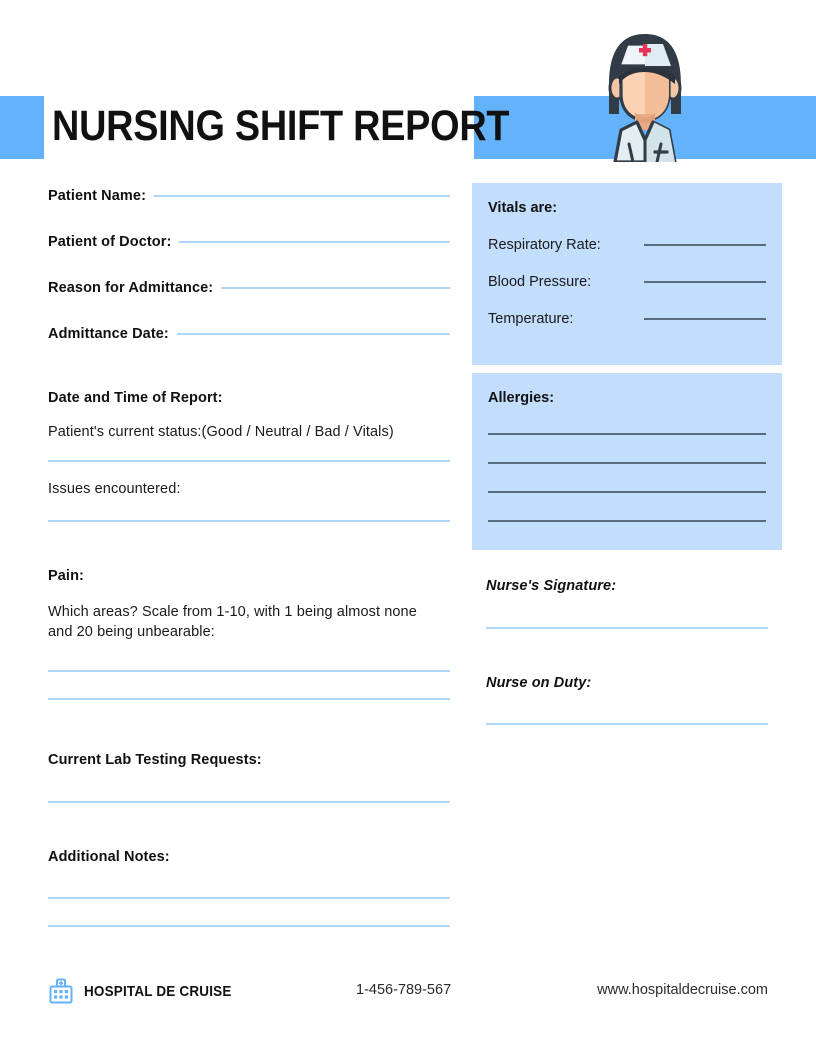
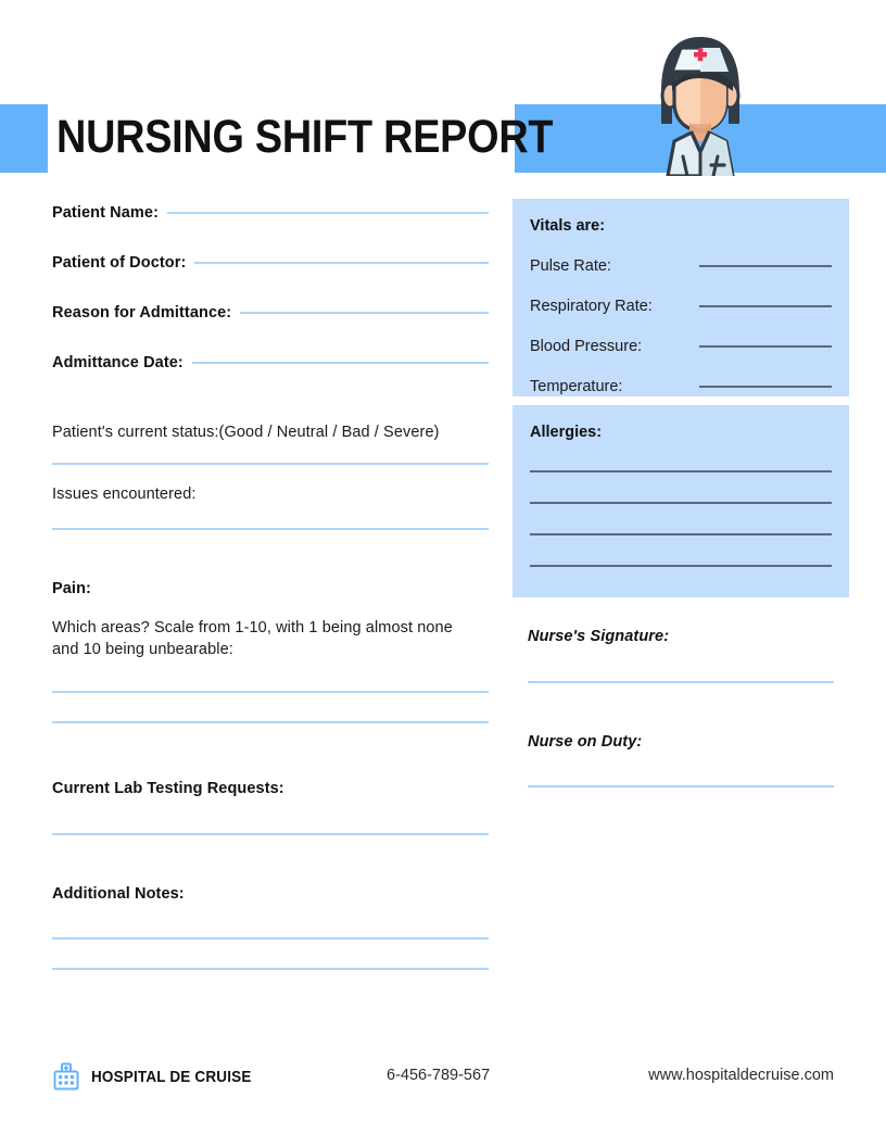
  NURSING SHIFT REPORT
  Patient Name:
  Patient of Doctor:
  Reason for Admittance:
  Admittance Date:
- Date and Time of Report:
- Patient's current status:(Good / Neutral / Bad / Vitals)
+ Patient's current status:(Good / Neutral / Bad / Severe)
  Issues encountered:
  Pain:
- Which areas? Scale from 1-10, with 1 being almost none and 20 being unbearable:
+ Which areas? Scale from 1-10, with 1 being almost none and 10 being unbearable:
  Current Lab Testing Requests:
  Additional Notes:
  Vitals are:
+ Pulse Rate:
  Respiratory Rate:
  Blood Pressure:
  Temperature:
  Allergies:
  Nurse's Signature:
  Nurse on Duty:
  HOSPITAL DE CRUISE
- 1-456-789-567
+ 6-456-789-567
  www.hospitaldecruise.com
